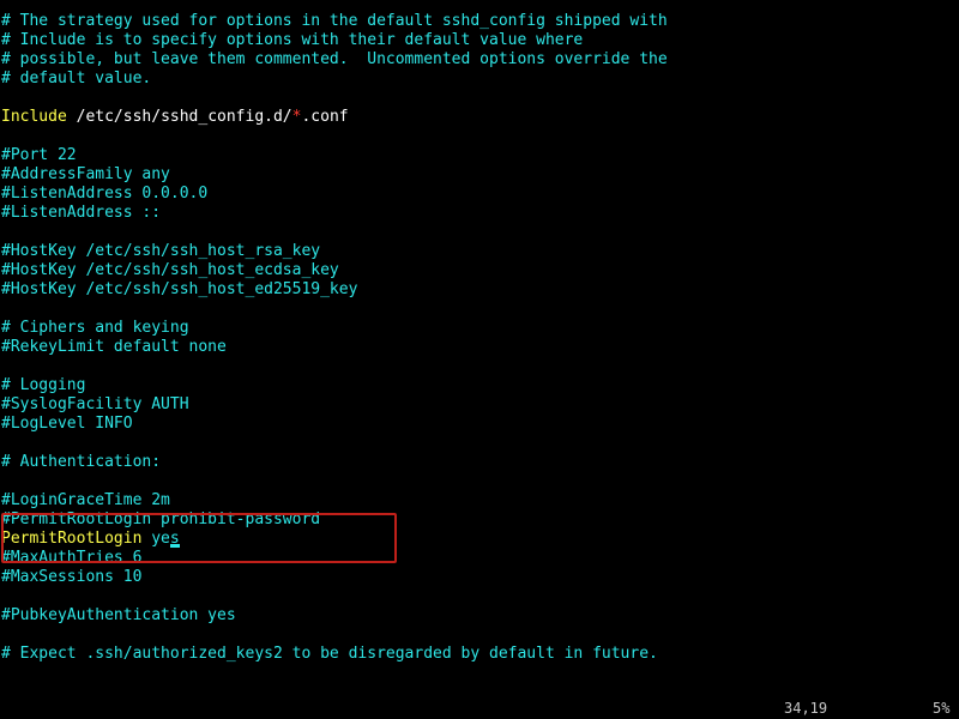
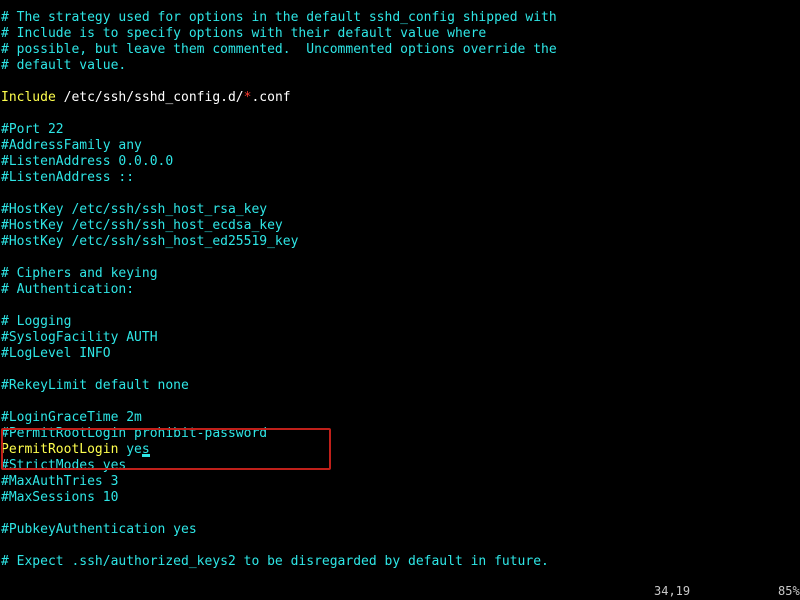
  # The strategy used for options in the default sshd_config shipped with
  # Include is to specify options with their default value where
  # possible, but leave them commented. Uncommented options override the
  # default value.
  Include /etc/ssh/sshd_config.d/*.conf
  #Port 22
  #AddressFamily any
  #ListenAddress 0.0.0.0
  #ListenAddress ::
  #HostKey /etc/ssh/ssh_host_rsa_key
  #HostKey /etc/ssh/ssh_host_ecdsa_key
  #HostKey /etc/ssh/ssh_host_ed25519_key
  # Ciphers and keying
- #RekeyLimit default none
+ # Authentication:
  # Logging
  #SyslogFacility AUTH
  #LogLevel INFO
- # Authentication:
+ #RekeyLimit default none
  #LoginGraceTime 2m
  #PermitRootLogin prohibit-password
  PermitRootLogin yes
+ #StrictModes yes
- #MaxAuthTries 6
+ #MaxAuthTries 3
  #MaxSessions 10
  #PubkeyAuthentication yes
  # Expect .ssh/authorized_keys2 to be disregarded by default in future.
  34,19
- 5%
+ 85%
